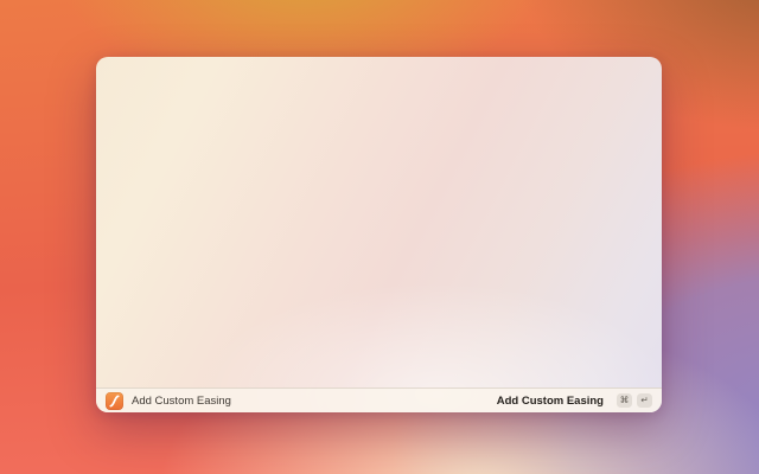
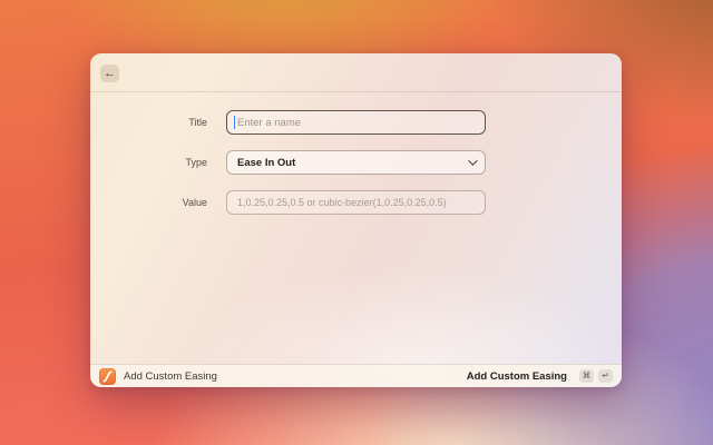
+ ←
+ Title
+ Enter a name
+ Type
+ Ease In Out
+ Value
+ 1,0.25,0.25,0.5 or cubic-bezier(1,0.25,0.25,0.5)
  Add Custom Easing
  Add Custom Easing
  ⌘
  ↵
